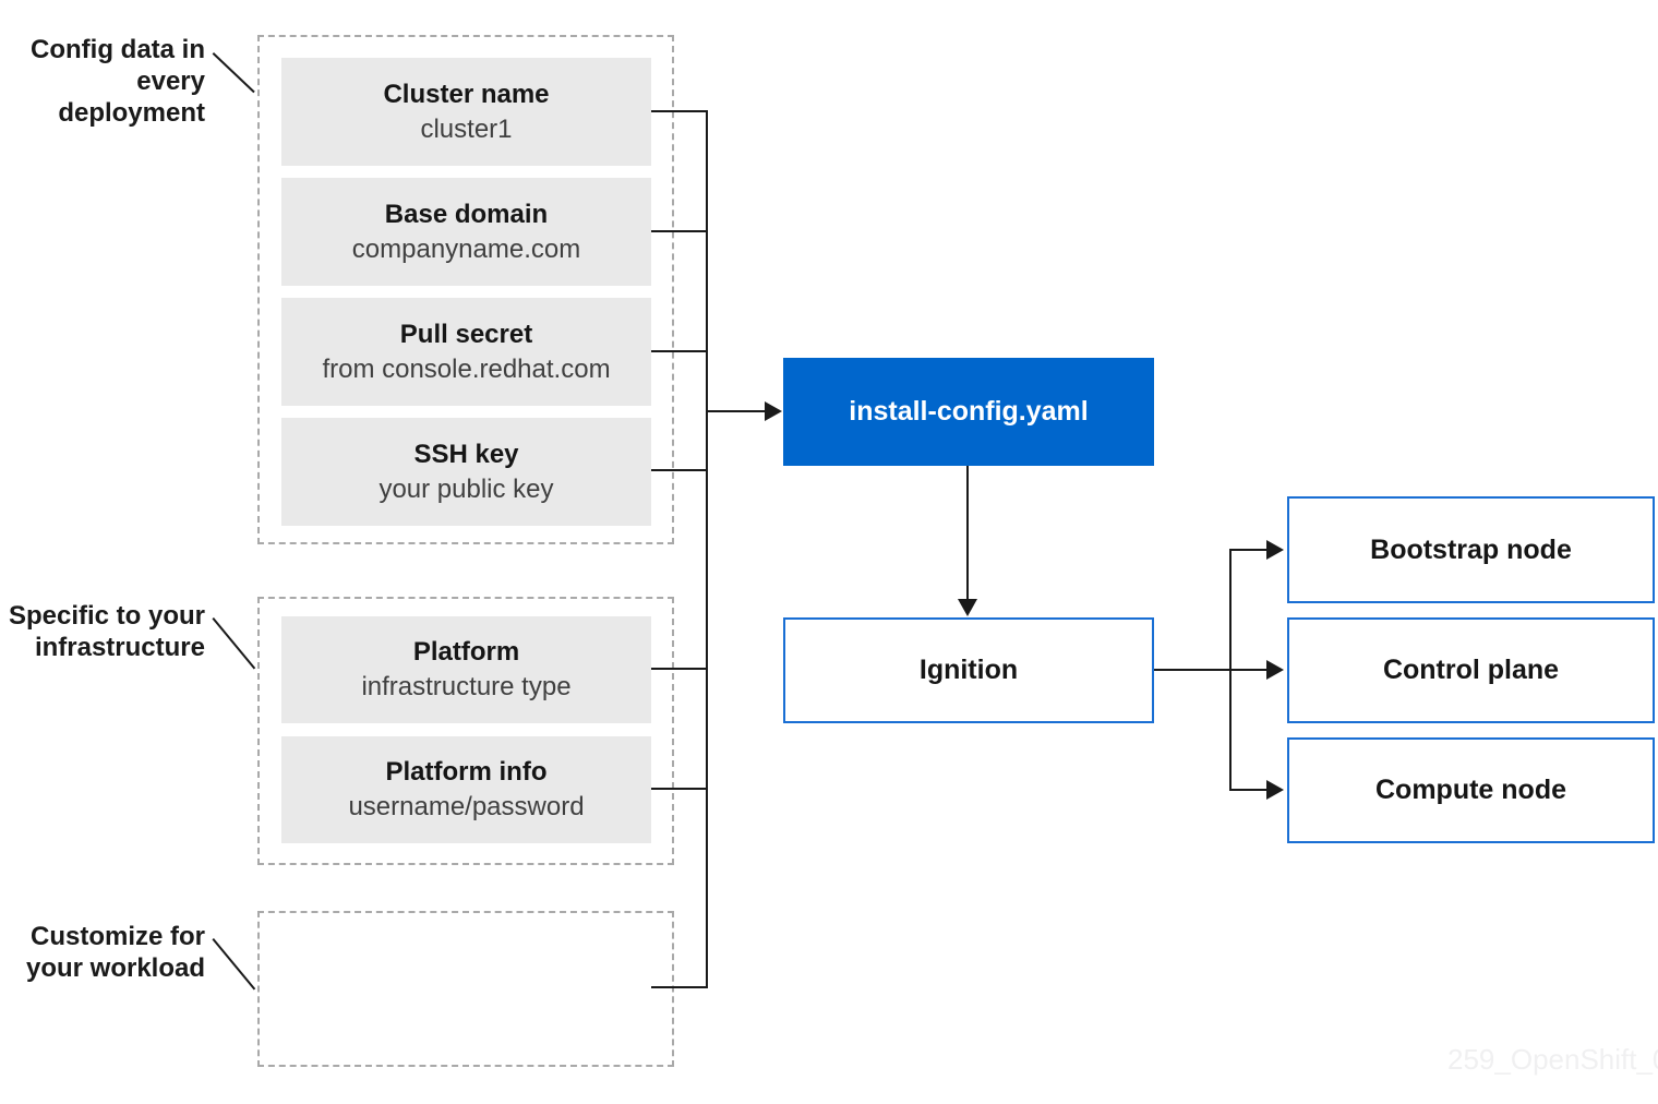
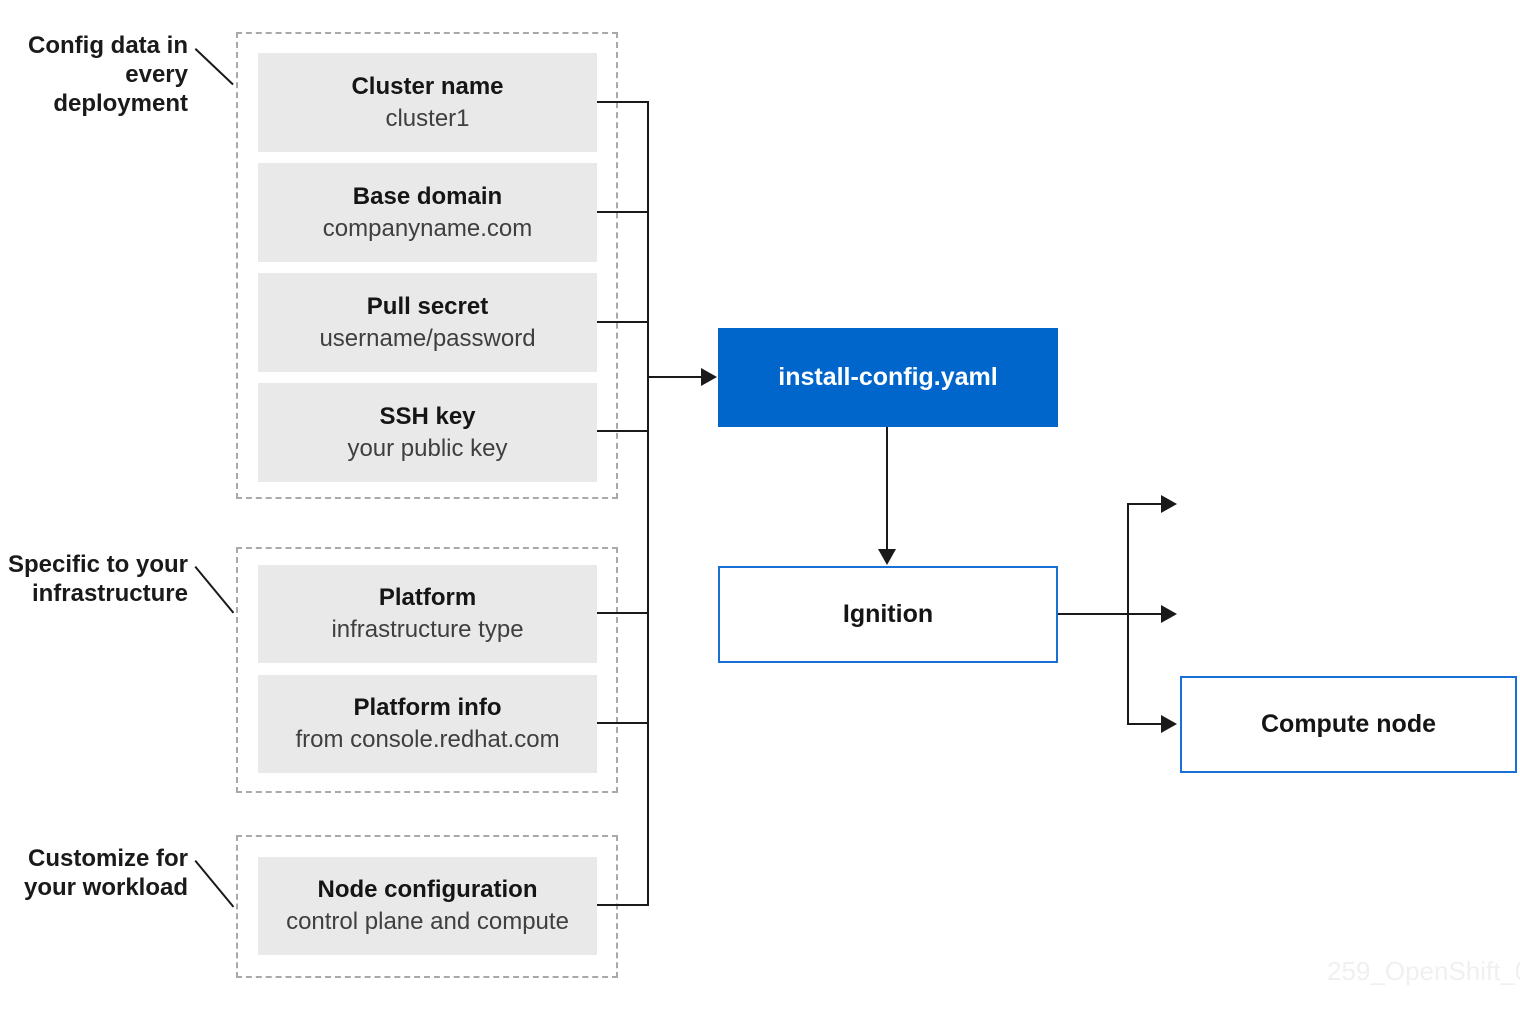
  Config data in
  every deployment
  Specific to your
  infrastructure
  Customize for
  your workload
  Cluster name
  cluster1
  Base domain
  companyname.com
  Pull secret
- from console.redhat.com
+ username/password
  SSH key
  your public key
  Platform
  infrastructure type
  Platform info
- username/password
+ from console.redhat.com
+ Node configuration
+ control plane and compute
  install-config.yaml
  Ignition
- Bootstrap node
- Control plane
  Compute node
